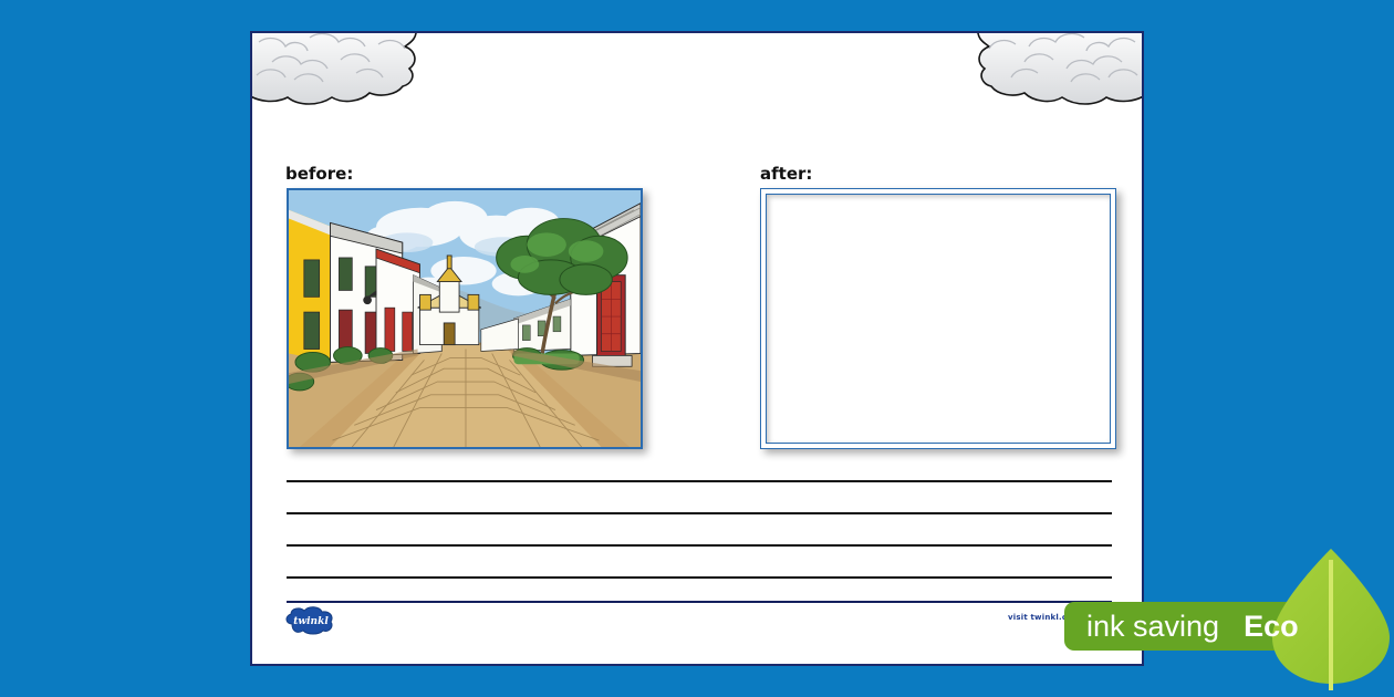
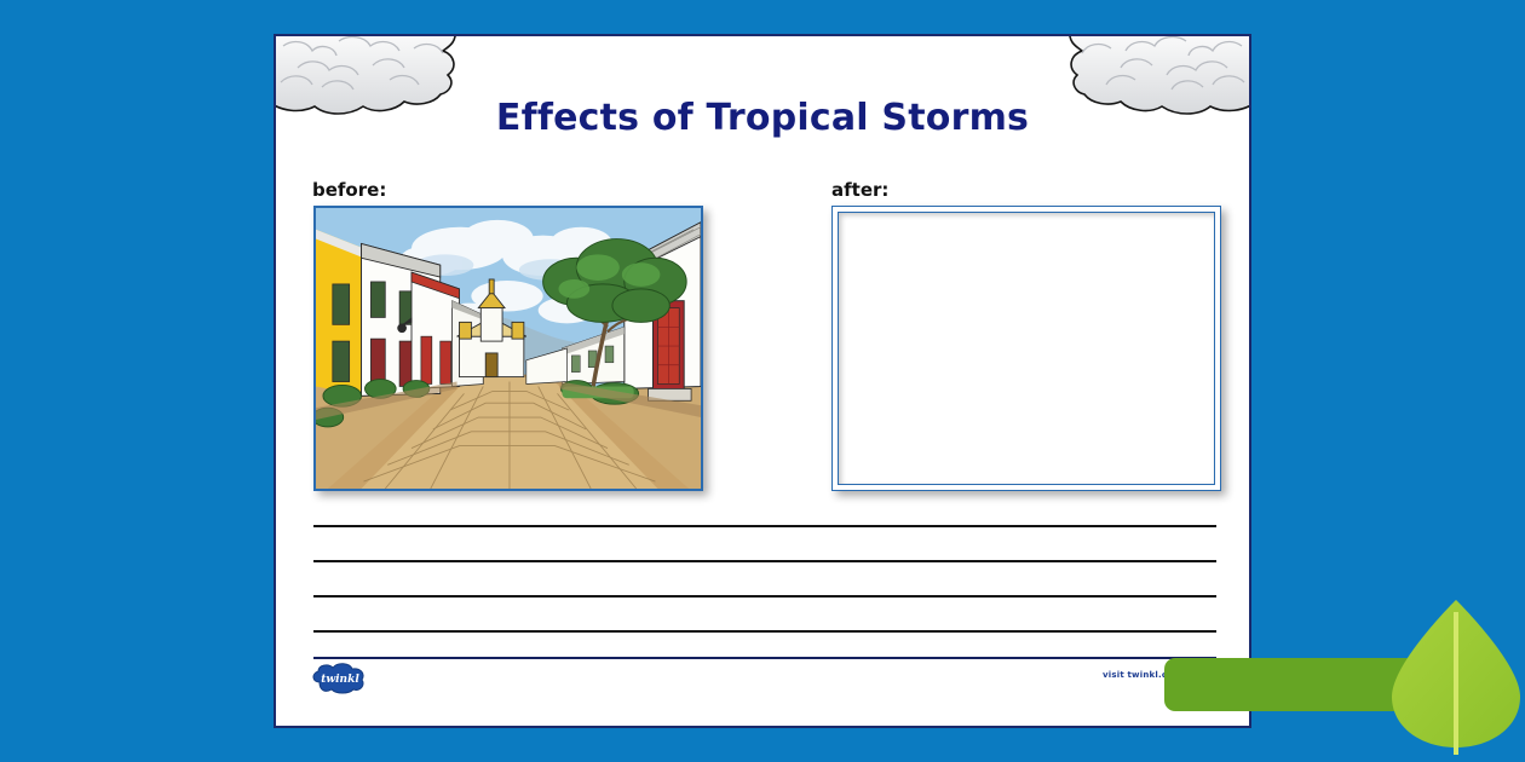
+ Effects of Tropical Storms
  before:
  after:
  twinkl
  visit twinkl.
- ink saving Eco
